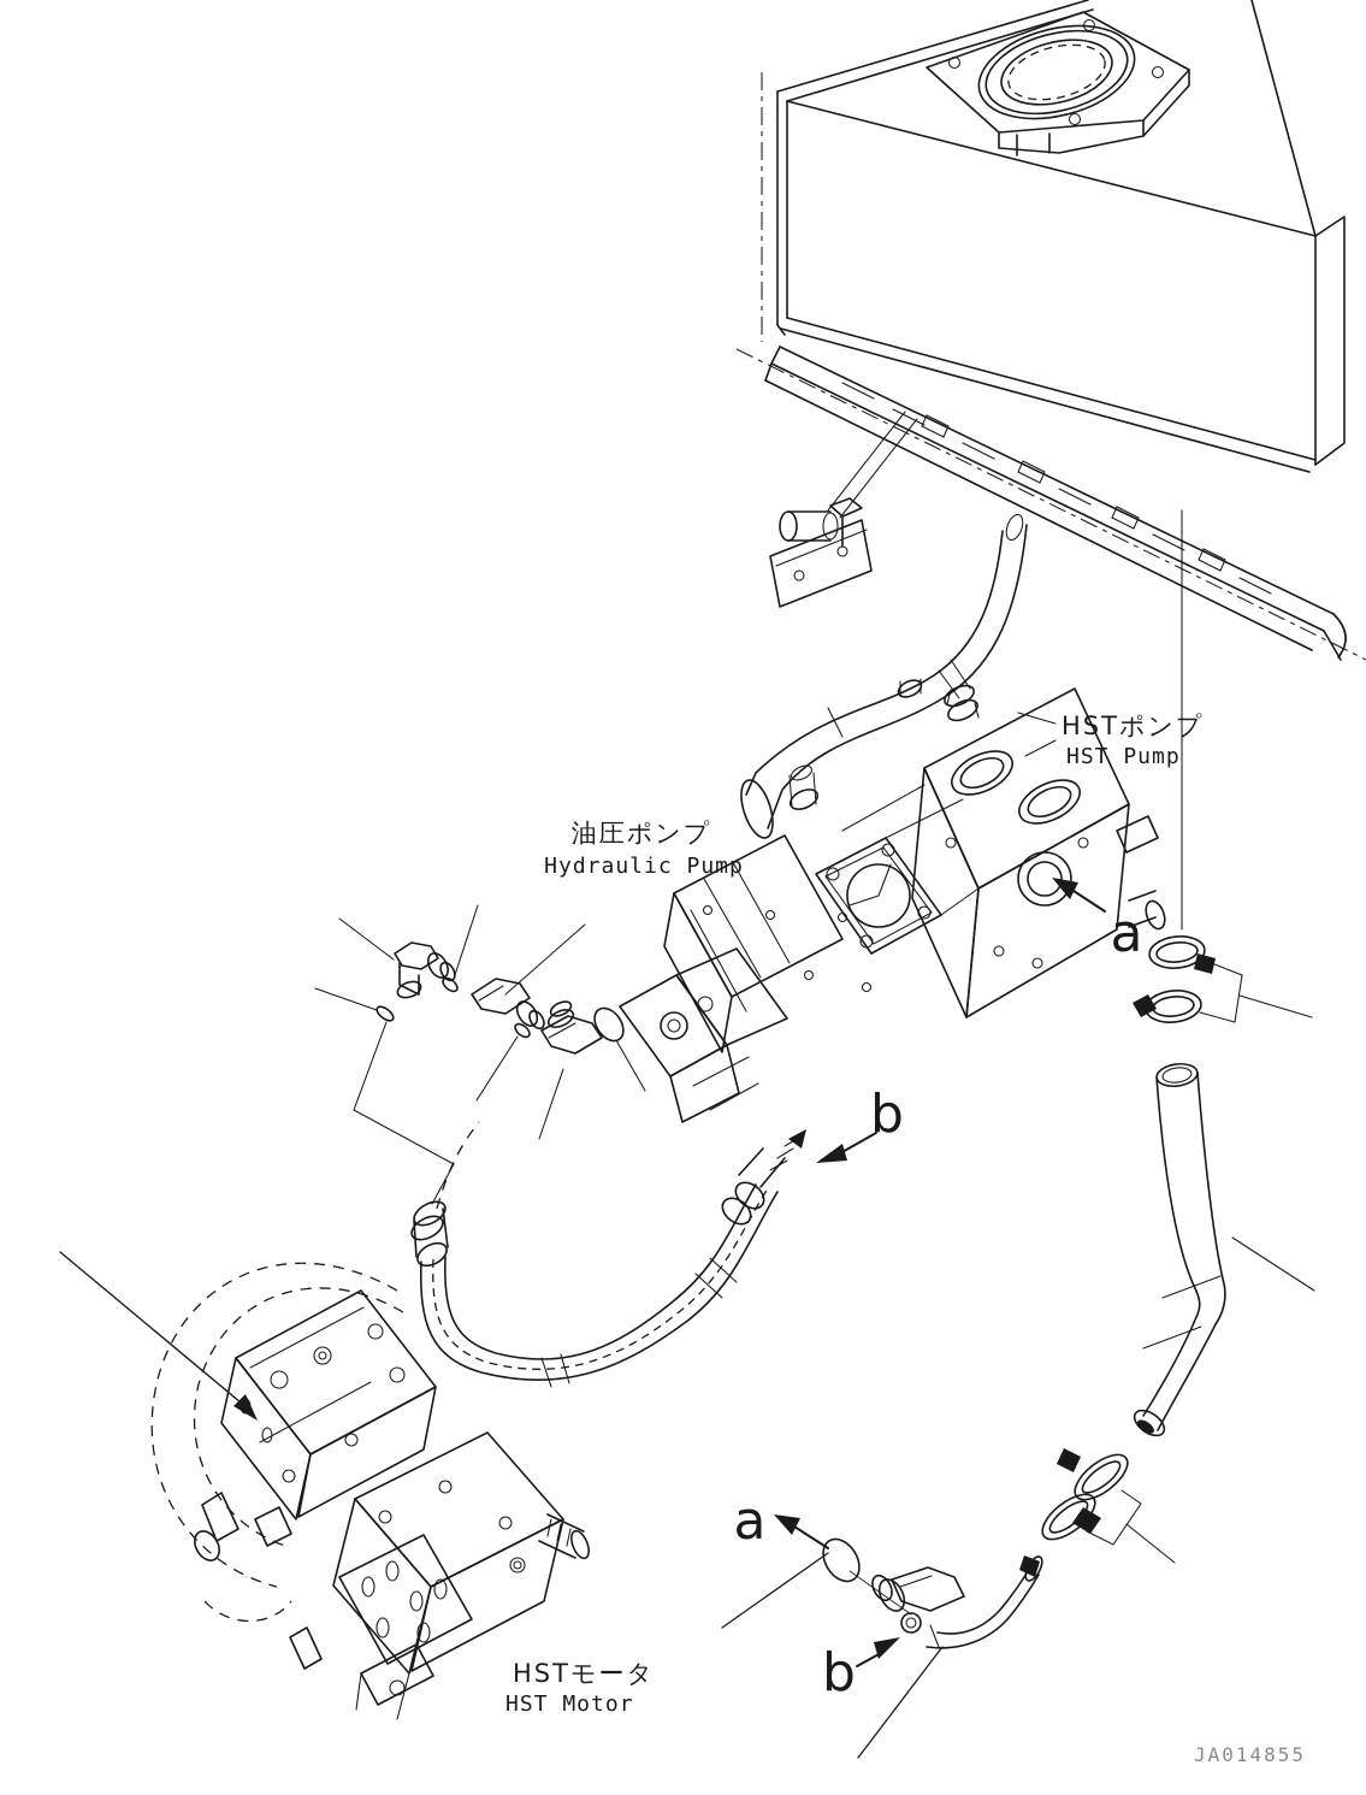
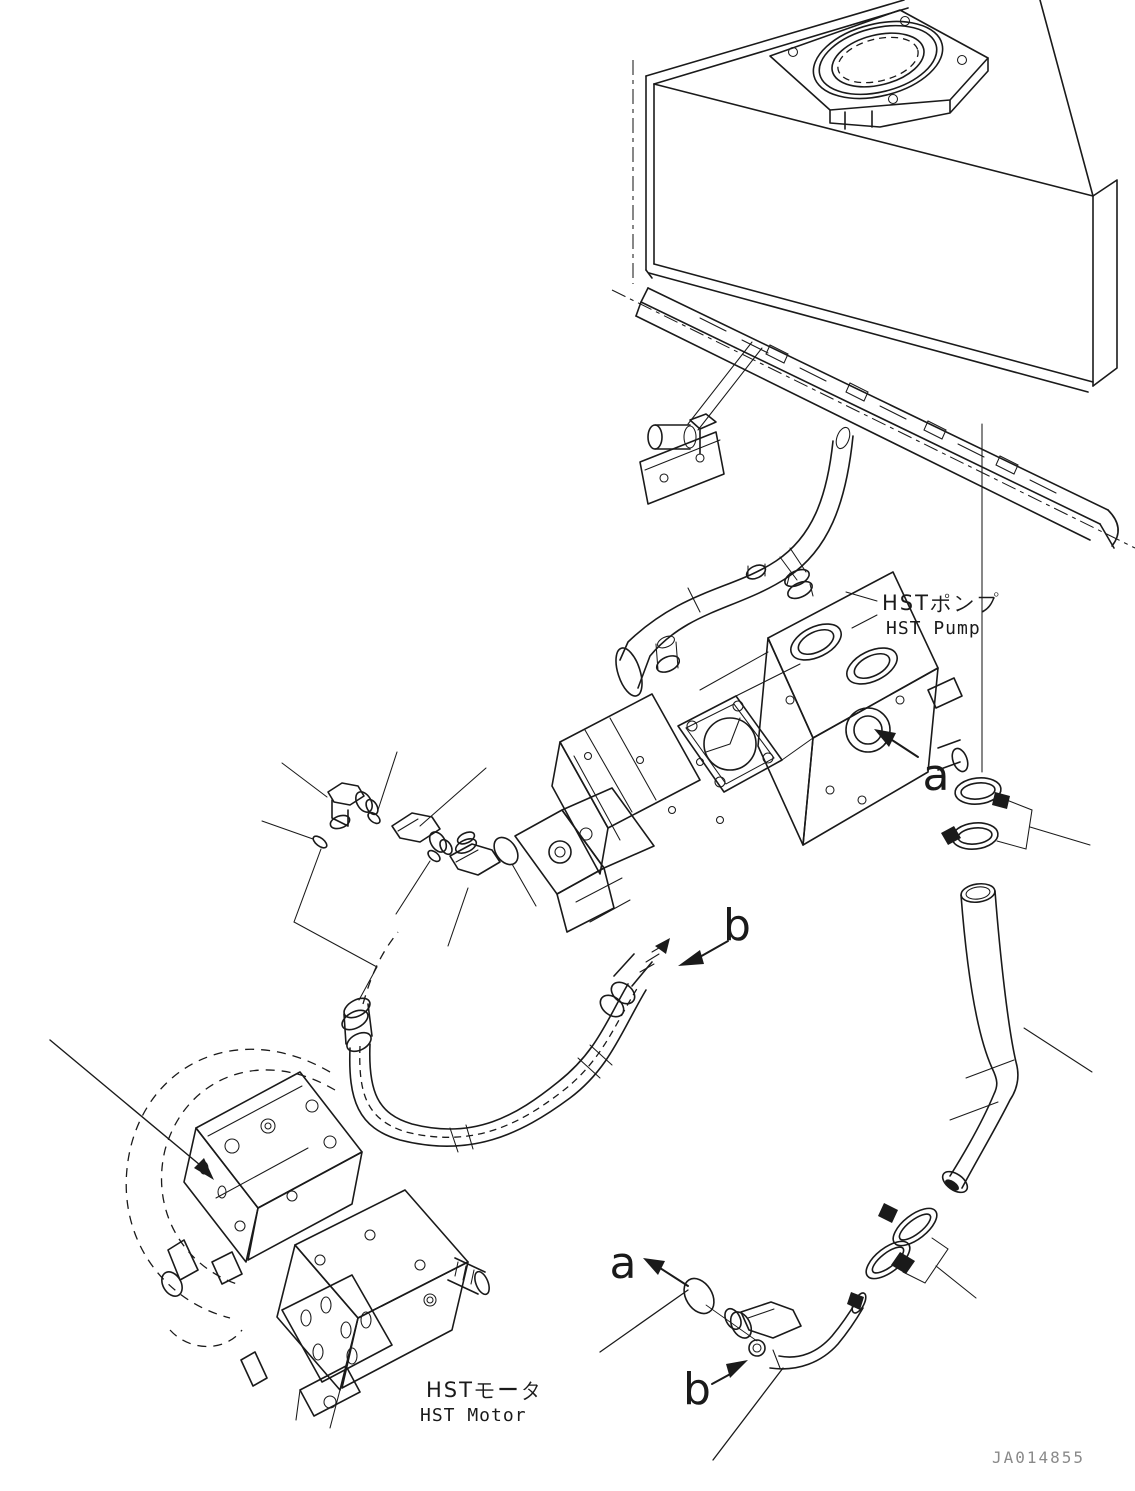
  a
  b
  a
  b
  HSTポンプ
  HST Pump
- 油圧ポンプ
- Hydraulic Pump
  HSTモータ
  HST Motor
  JA014855
